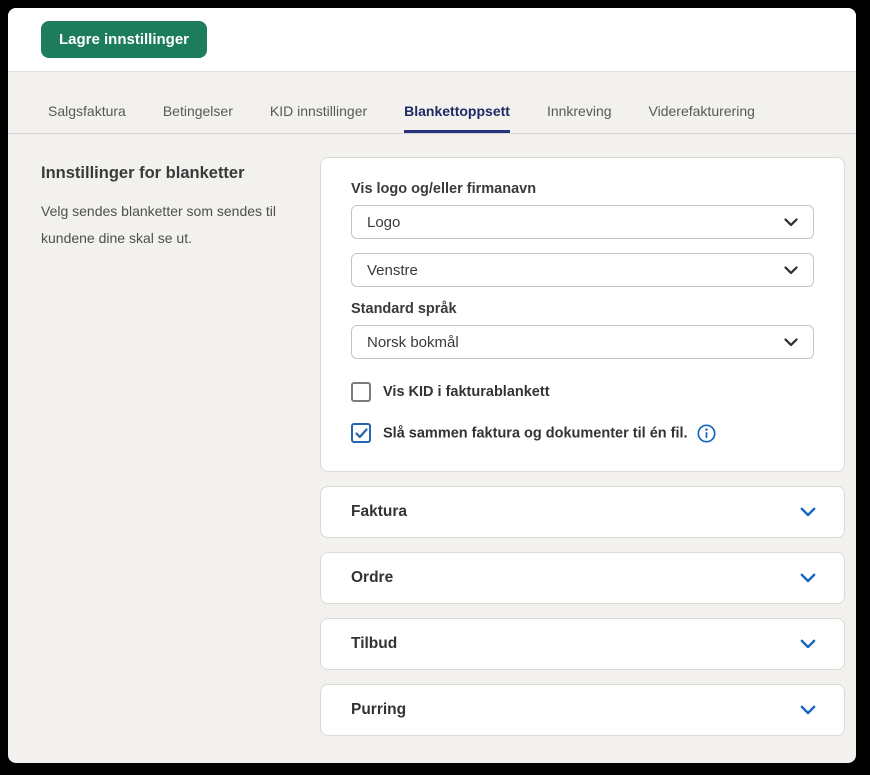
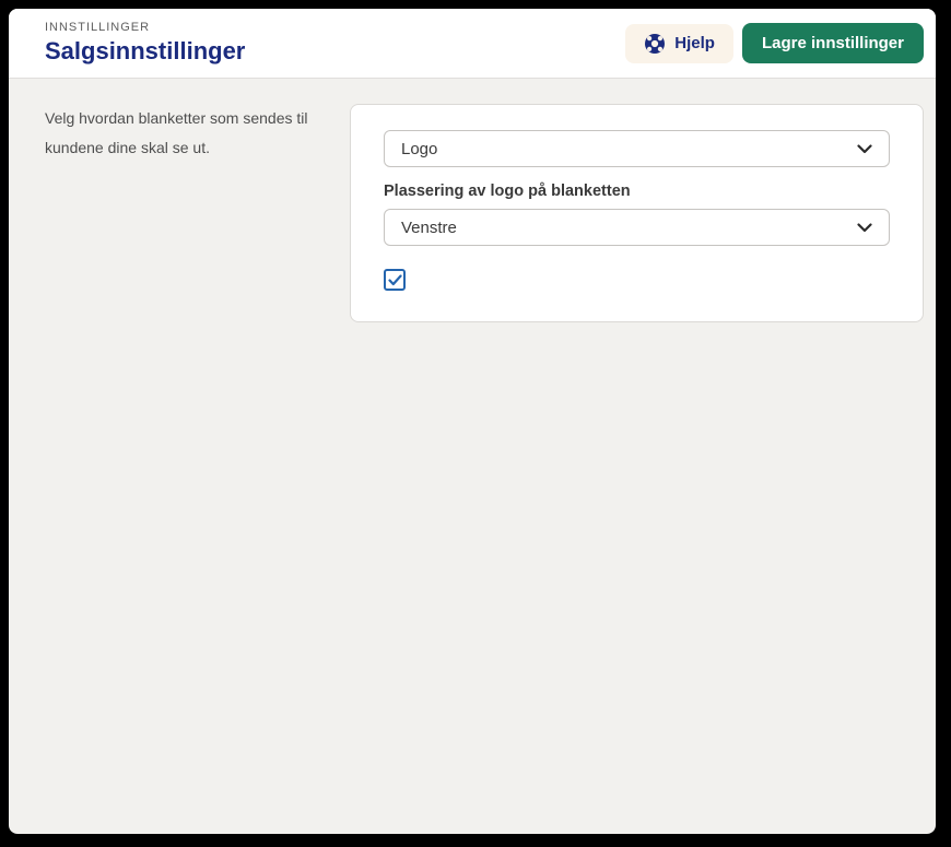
+ INNSTILLINGER
+ Salgsinnstillinger
+ Hjelp
  Lagre innstillinger
- Salgsfaktura
- Betingelser
- KID innstillinger
- Blankettoppsett
- Innkreving
- Viderefakturering
- Innstillinger for blanketter
- Velg sendes blanketter som sendes til kundene dine skal se ut.
+ Velg hvordan blanketter som sendes til kundene dine skal se ut.
- Vis logo og/eller firmanavn
  Logo
+ Plassering av logo på blanketten
  Venstre
- Standard språk
- Norsk bokmål
- Vis KID i fakturablankett
- Slå sammen faktura og dokumenter til én fil.
- Faktura
- Ordre
- Tilbud
- Purring
